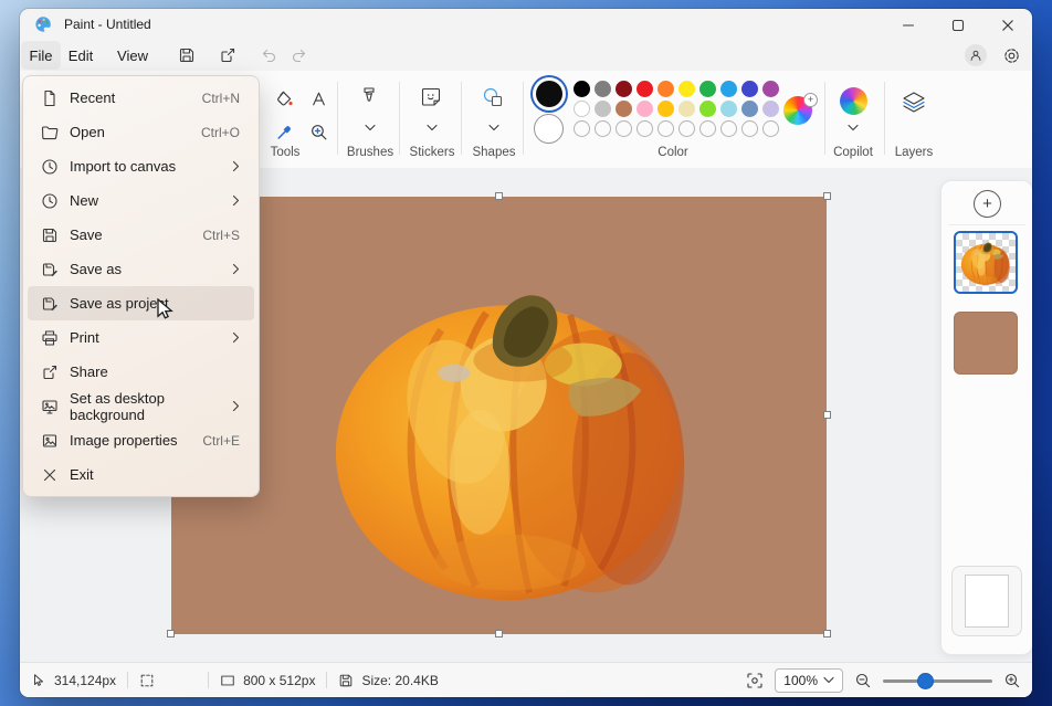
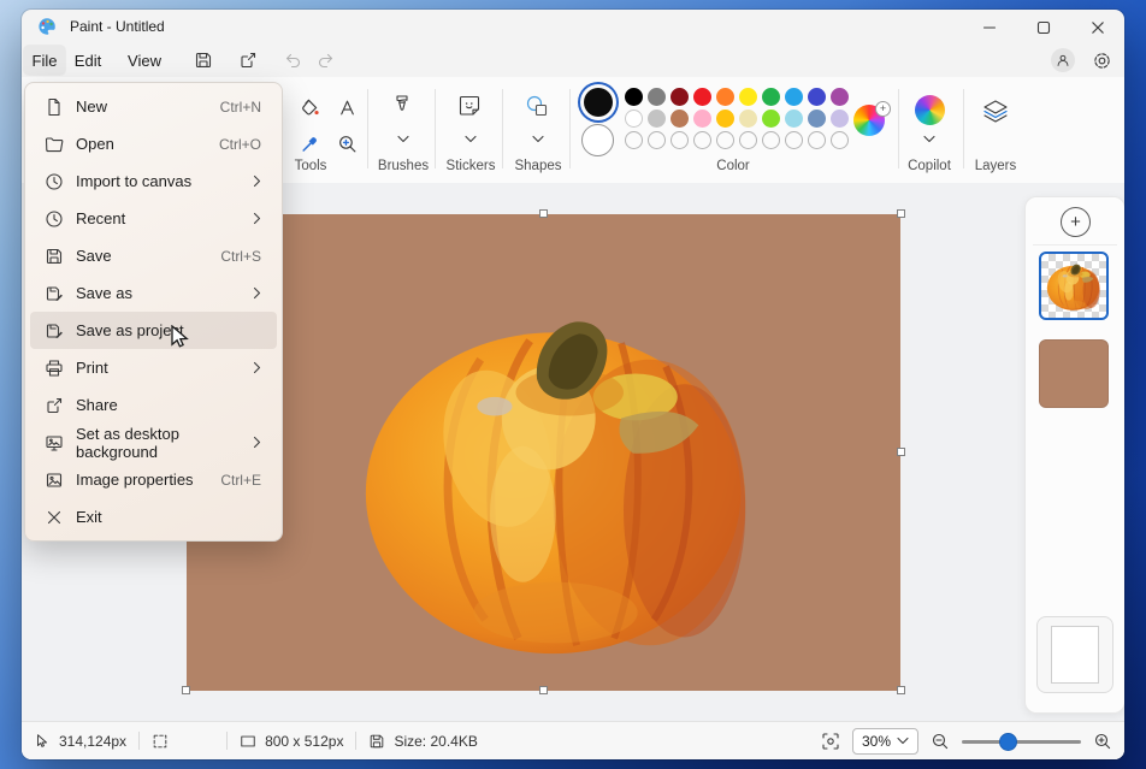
  Paint - Untitled
  File
  Edit
  View
  Tools
  Brushes
  Stickers
  Shapes
  +
  Color
  Copilot
  Layers
  +
  314,124px
  800 x 512px
  Size: 20.4KB
- 100%
+ 30%
- Recent
+ New
  Ctrl+N
  Open
  Ctrl+O
  Import to canvas
- New
+ Recent
  Save
  Ctrl+S
  Save as
  Save as projet
  Print
  Share
  Set as desktop background
  Image properties
  Ctrl+E
  Exit
